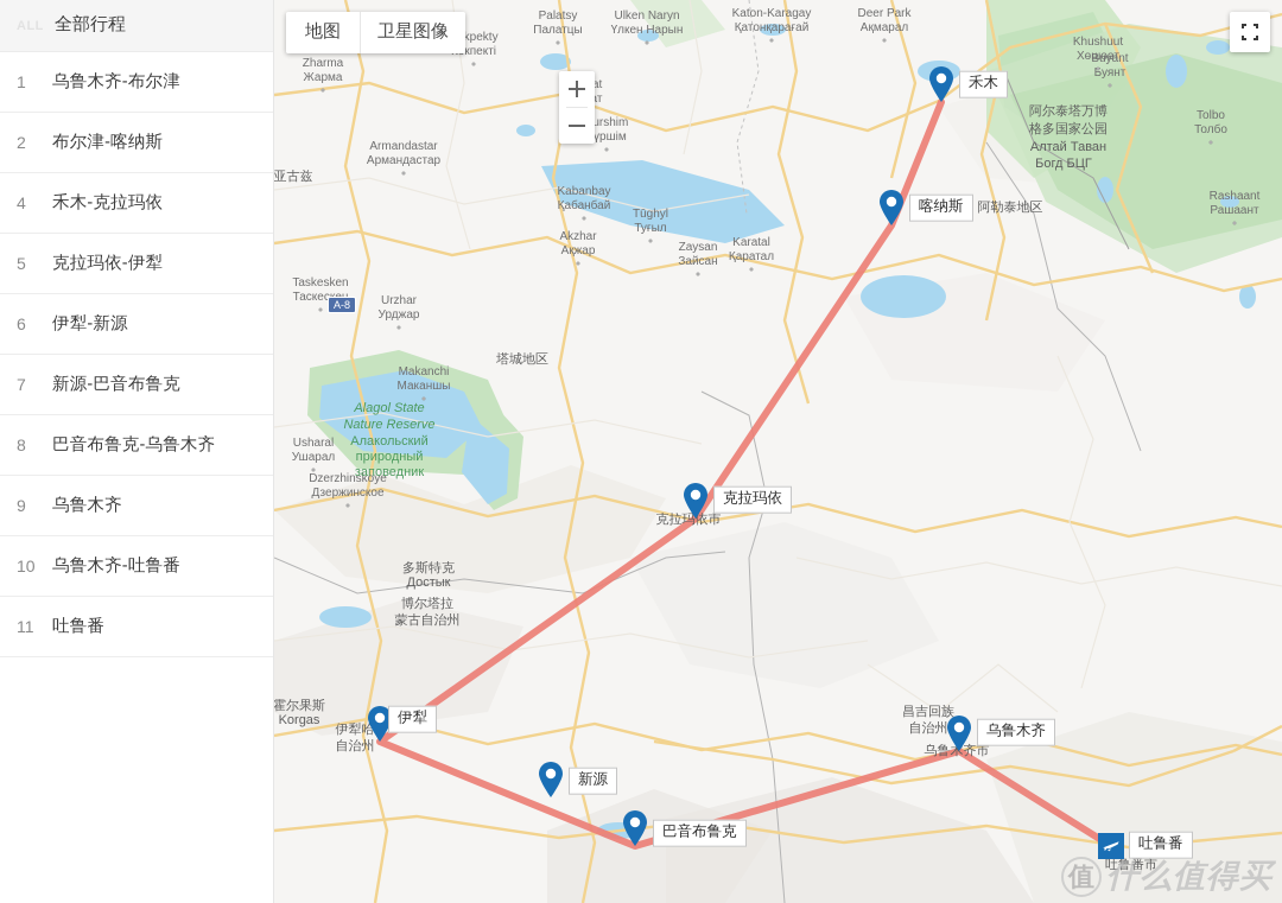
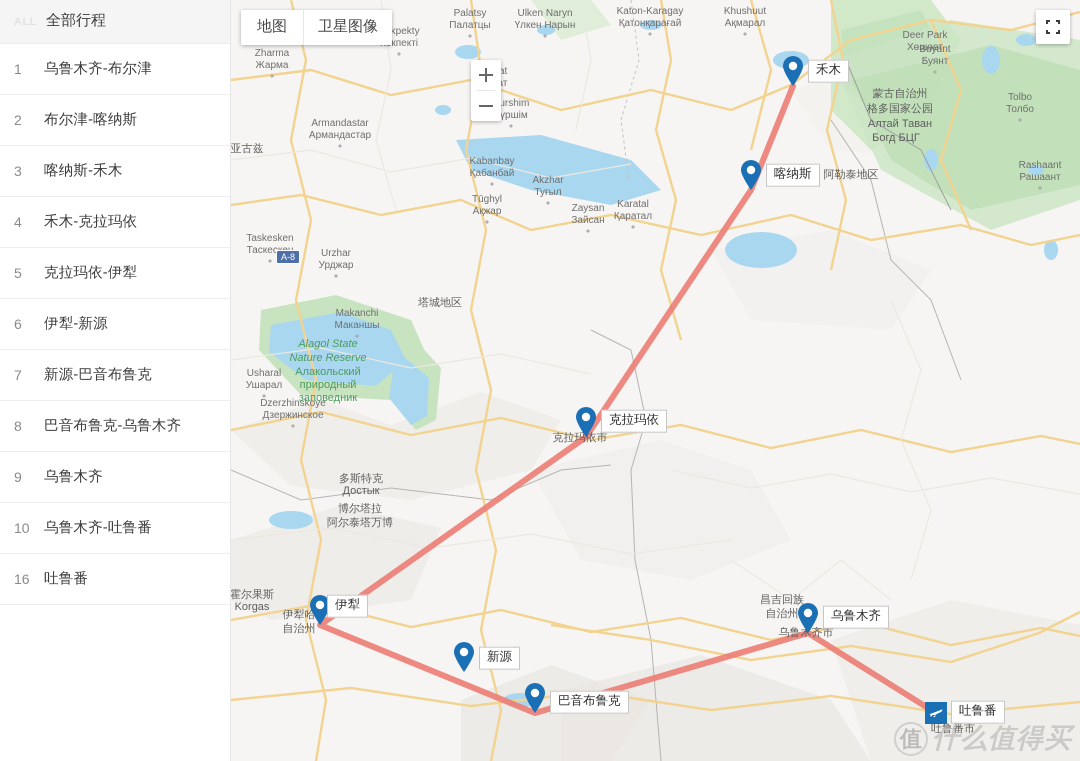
  全部行程
  1
  乌鲁木齐-布尔津
  2
  布尔津-喀纳斯
+ 3
+ 喀纳斯-禾木
  4
  禾木-克拉玛依
  5
  克拉玛依-伊犁
  6
  伊犁-新源
  7
  新源-巴音布鲁克
  8
  巴音布鲁克-乌鲁木齐
  9
  乌鲁木齐
  10
  乌鲁木齐-吐鲁番
- 11
+ 16
  吐鲁番
  Palatsy
  Палатцы
  Ulken Naryn
  Үлкен Нарын
  Katon-Karagay
  Қатонқарағай
- Deer Park
+ Khushuut
  Ақмарал
  Buyant
  Буянт
- Khushuut
+ Deer Park
  Хөшөөт
  Tolbo
  Толбо
  Rashaant
  Рашаант
  Zharma
  Жарма
  kpekty
  кпекті
  urshim
  үршім
  Armandastar
  Армандастар
  Kabanbay
  Қабанбай
- Tūghyl
+ Akzhar
  Туғыл
- Akzhar
+ Tūghyl
  Ақжар
  Zaysan
  Зайсан
  Karatal
  Қаратал
  Taskesken
  Urzhar
  Урджар
  Makanchi
  Маканшы
  Usharal
  Ушарал
  Dzerzhinskoye
  Дзержинское
  Alagol State
  Nature Reserve
  Алакольский
  природный
  заповедник
  亚古兹
- 阿尔泰塔万博
+ 蒙古自治州
  格多国家公园
  Алтай Таван
  Богд БЦГ
  阿勒泰地区
  塔城地区
  多斯特克
  Достык
  博尔塔拉
- 蒙古自治州
+ 阿尔泰塔万博
  克拉玛依市
  昌吉回族
  自治州
  乌鲁木齐市
  伊犁哈
  自治州
  吐鲁番市
  霍尔果斯
  Korgas
  禾木
  喀纳斯
  克拉玛依
  伊犁
  新源
  巴音布鲁克
  乌鲁木齐
  吐鲁番
  A-8
  地图
  卫星图像
  值
  什么值得买
